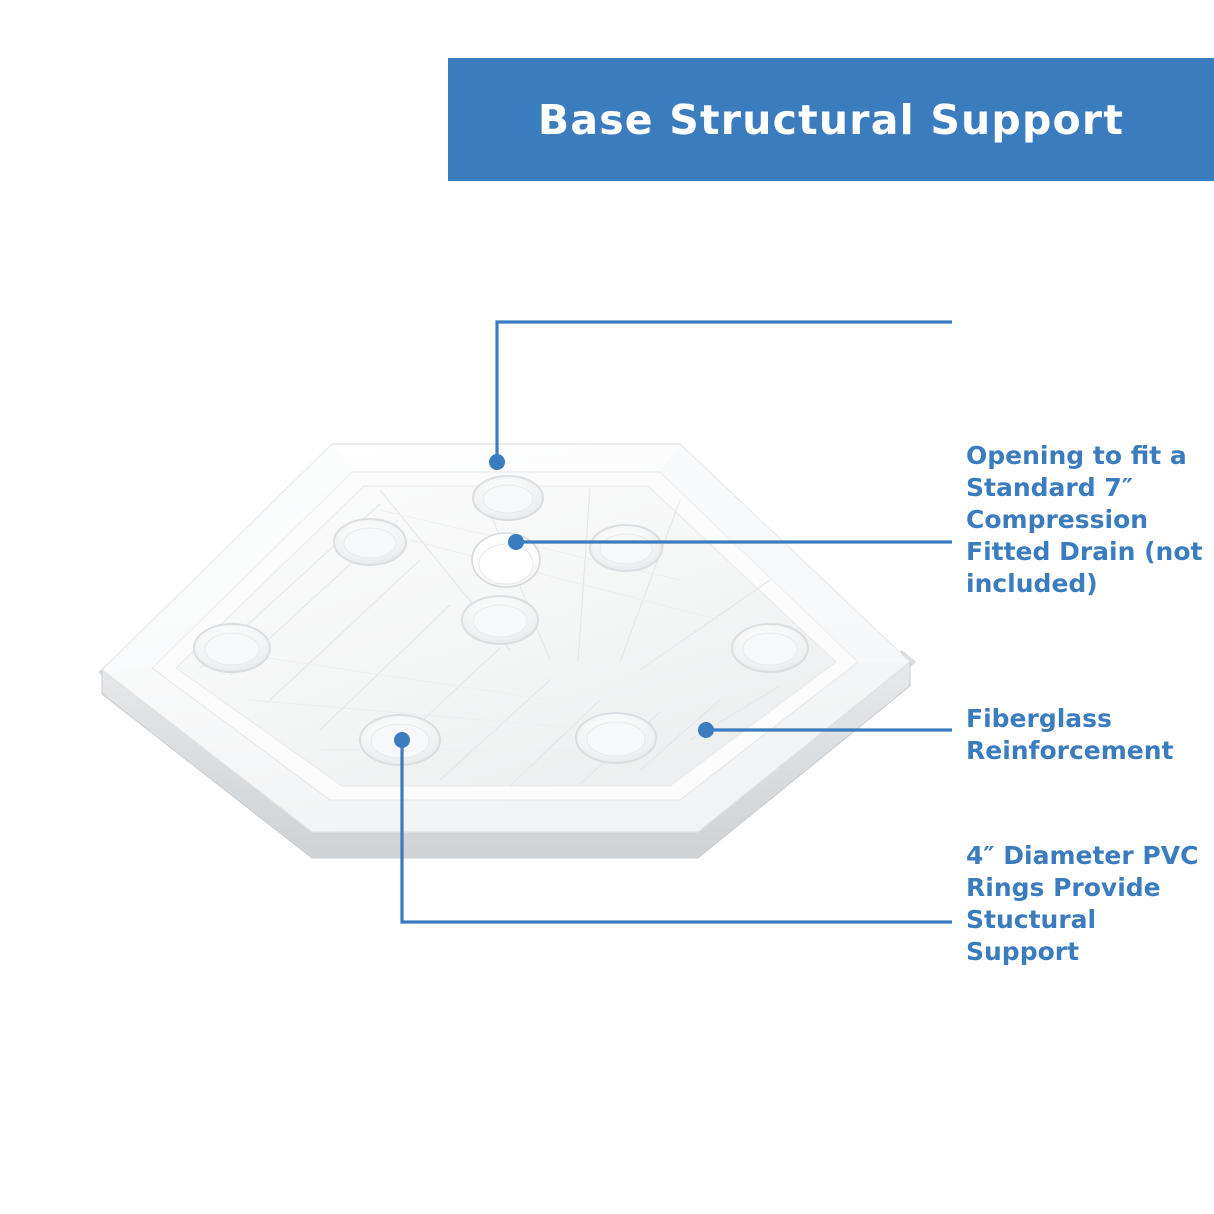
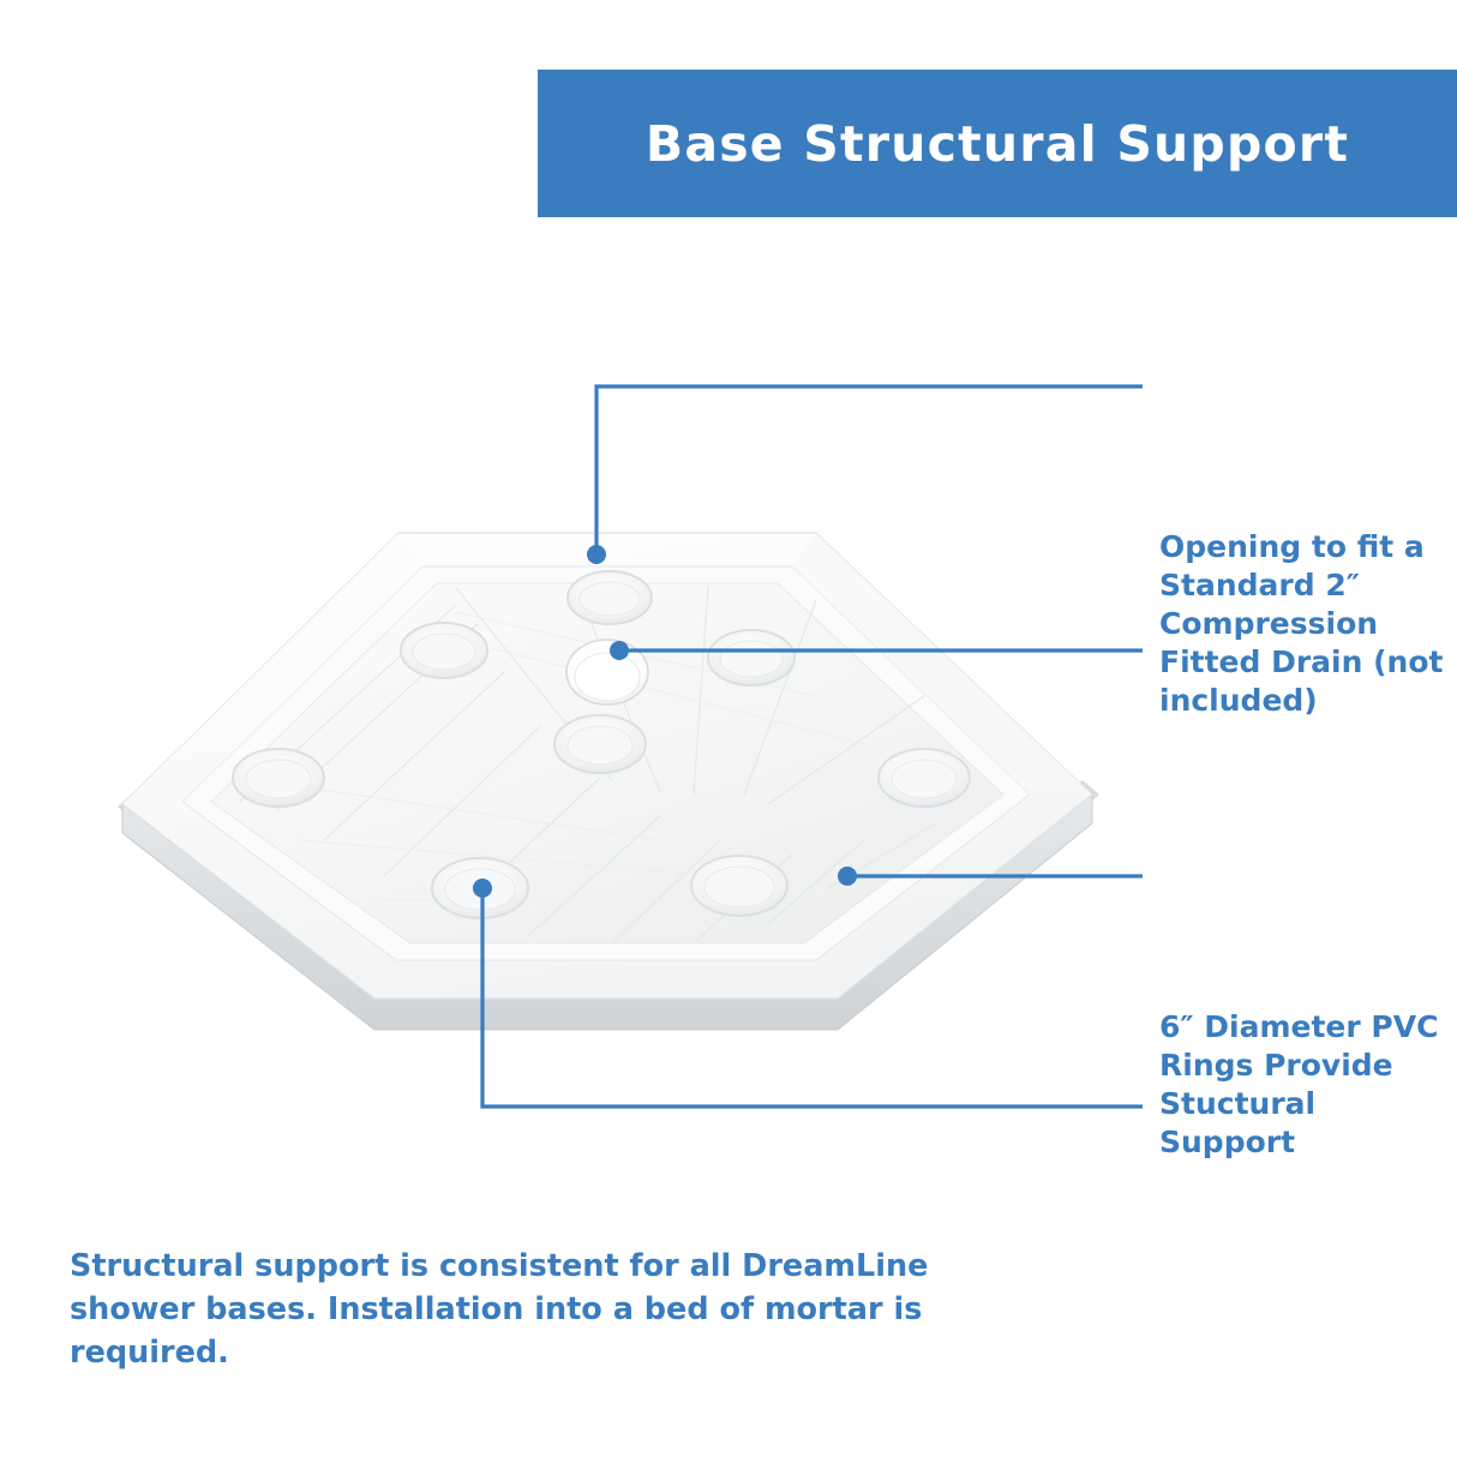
  Base Structural Support
- Opening to fit a Standard 7″ Compression Fitted Drain (not included)
+ Opening to fit a Standard 2″ Compression Fitted Drain (not included)
- Fiberglass Reinforcement
- 4″ Diameter PVC Rings Provide Stuctural Support
+ 6″ Diameter PVC Rings Provide Stuctural Support
+ Structural support is consistent for all DreamLine shower bases. Installation into a bed of mortar is required.
